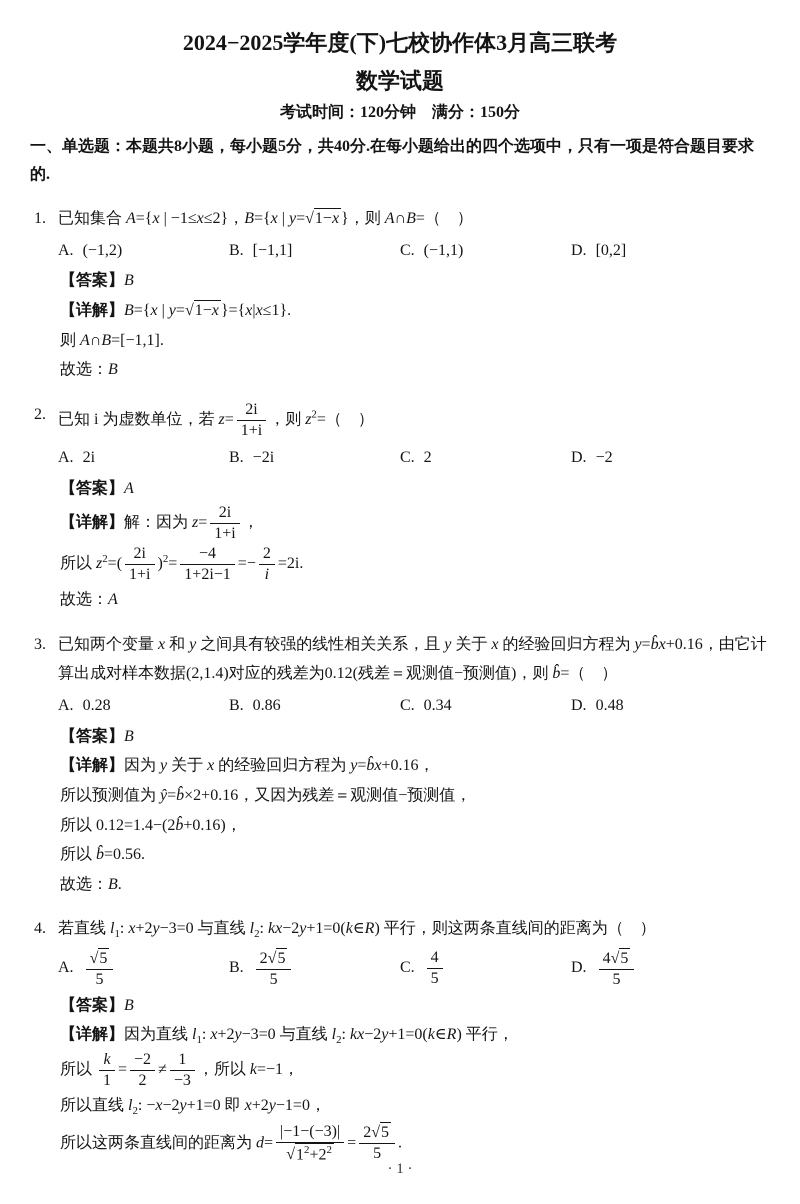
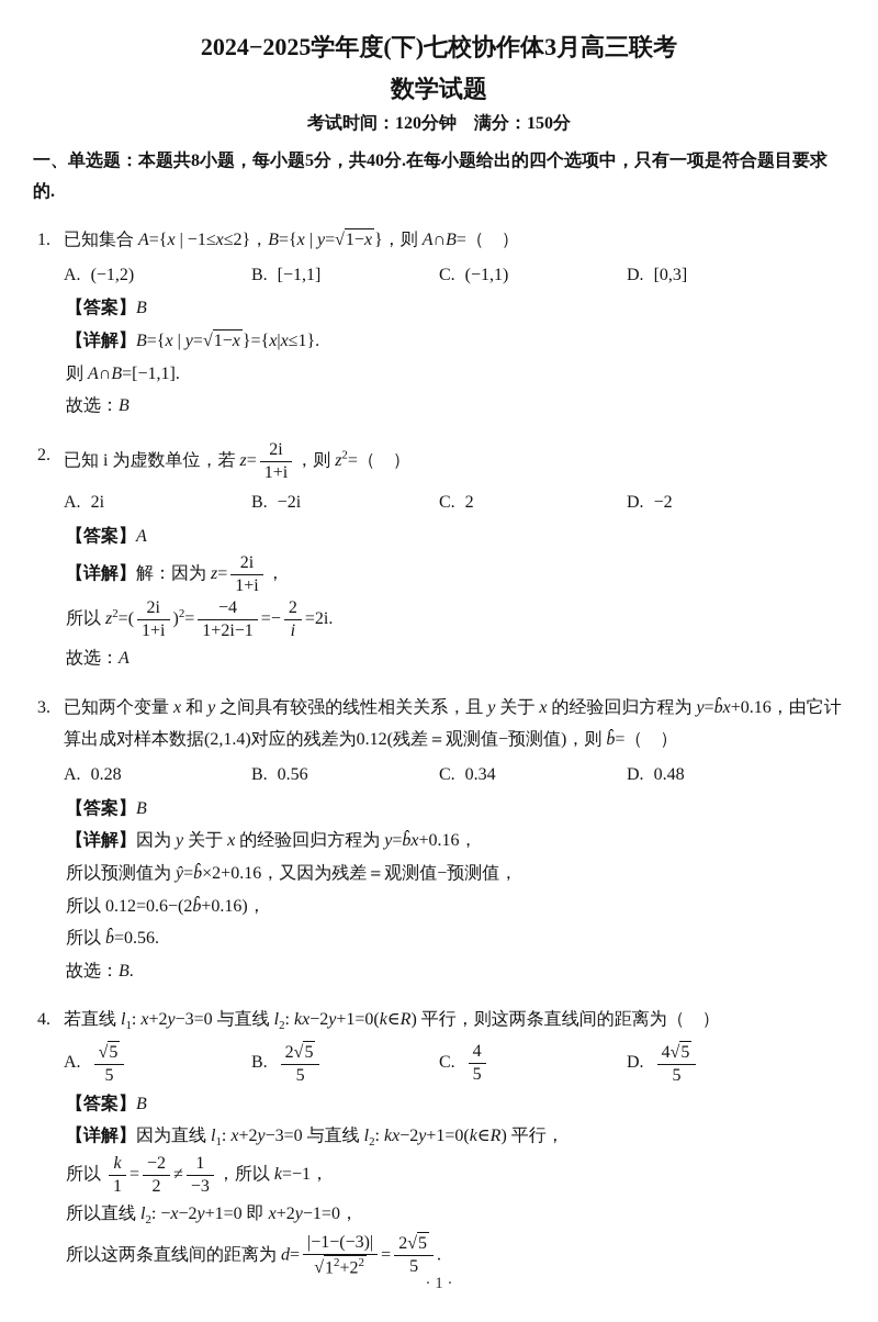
  2024−2025学年度(下)七校协作体3月高三联考
  数学试题
  考试时间：120分钟 满分：150分
  一、单选题：本题共8小题，每小题5分，共40分.在每小题给出的四个选项中，只有一项是符合题目要求的.
  1.
  已知集合 A={x | −1≤x≤2}，B={x | y=√1−x}，则 A∩B=（ ）
  A. (−1,2)
  B. [−1,1]
  C. (−1,1)
- D. [0,2]
+ D. [0,3]
  【答案】B
  【详解】B={x | y=√1−x}={x|x≤1}.
  则 A∩B=[−1,1].
  故选：B
  2.
  已知 i 为虚数单位，若 z=
  2i
  1+i
  ，则 z2=（ ）
  A. 2i
  B. −2i
  C. 2
  D. −2
  【答案】A
  【详解】解：因为 z=
  2i
  1+i
  ，
  所以 z2=(
  2i
  1+i
  )2=
  −4
  1+2i−1
  =−
  2
  i
  =2i.
  故选：A
  3.
  已知两个变量 x 和 y 之间具有较强的线性相关关系，且 y 关于 x 的经验回归方程为 y=b̂x+0.16，由它计算出成对样本数据(2,1.4)对应的残差为0.12(残差＝观测值−预测值)，则 b̂=（ ）
  A. 0.28
- B. 0.86
+ B. 0.56
  C. 0.34
  D. 0.48
  【答案】B
  【详解】因为 y 关于 x 的经验回归方程为 y=b̂x+0.16，
  所以预测值为 ŷ=b̂×2+0.16，又因为残差＝观测值−预测值，
- 所以 0.12=1.4−(2b̂+0.16)，
+ 所以 0.12=0.6−(2b̂+0.16)，
  所以 b̂=0.56.
  故选：B.
  4.
  若直线 l1: x+2y−3=0 与直线 l2: kx−2y+1=0(k∈R) 平行，则这两条直线间的距离为（ ）
  A.
  √5
  5
  B.
  2√5
  5
  C.
  4
  5
  D.
  4√5
  5
  【答案】B
  【详解】因为直线 l1: x+2y−3=0 与直线 l2: kx−2y+1=0(k∈R) 平行，
  所以
  k
  1
  =
  −2
  2
  ≠
  1
  −3
  ，所以 k=−1，
  所以直线 l2: −x−2y+1=0 即 x+2y−1=0，
  所以这两条直线间的距离为 d=
  |−1−(−3)|
  √12+22
  =
  2√5
  5
  .
  · 1 ·
